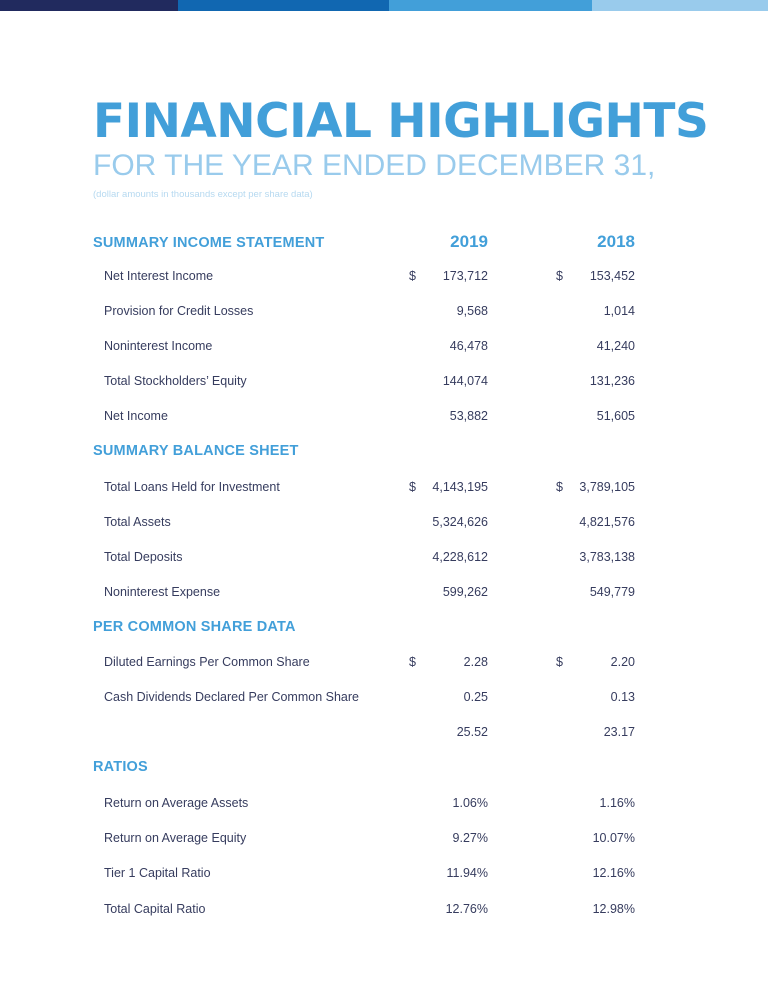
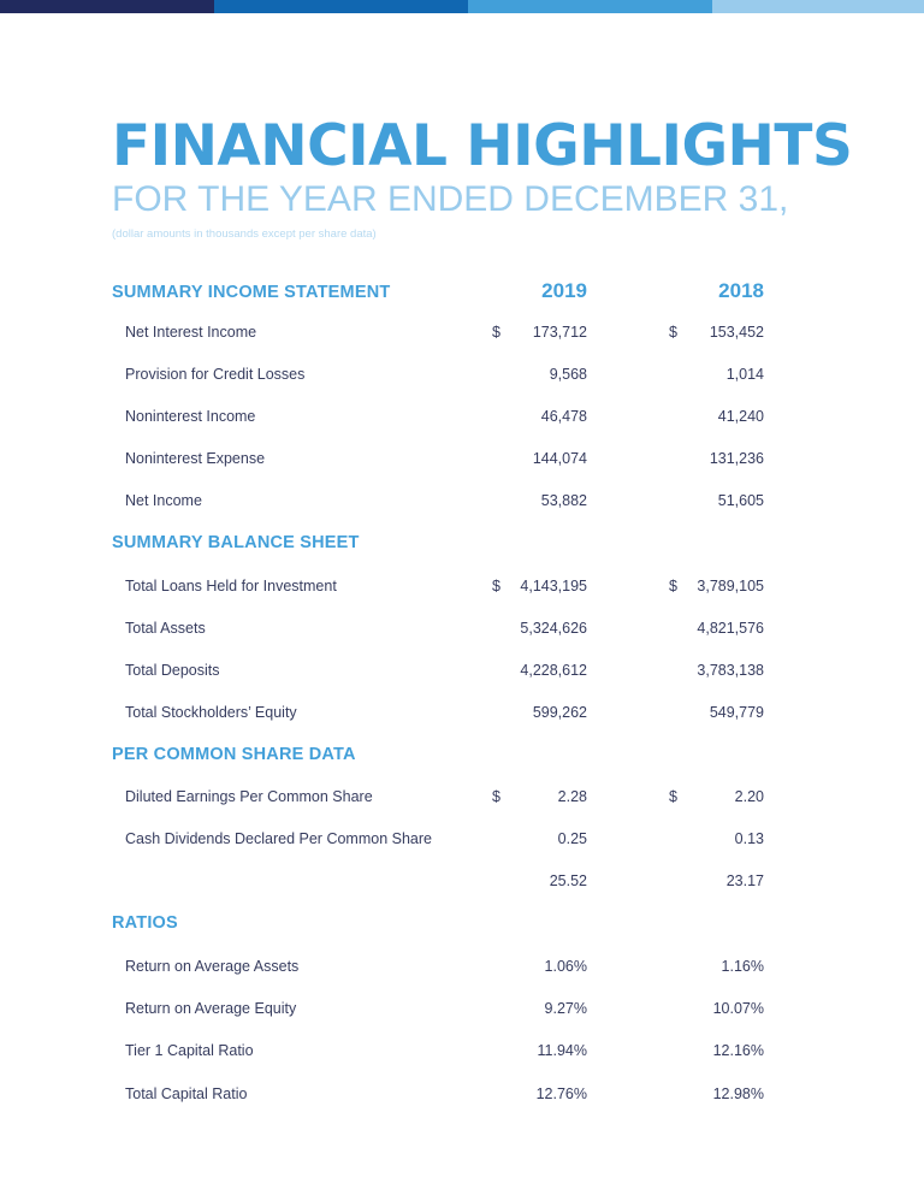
  FINANCIAL HIGHLIGHTS
  FOR THE YEAR ENDED DECEMBER 31,
  (dollar amounts in thousands except per share data)
  2019
  2018
  SUMMARY INCOME STATEMENT
  Net Interest Income
  $
  173,712
  $
  153,452
  Provision for Credit Losses
  9,568
  1,014
  Noninterest Income
  46,478
  41,240
- Total Stockholders’ Equity
+ Noninterest Expense
  144,074
  131,236
  Net Income
  53,882
  51,605
  SUMMARY BALANCE SHEET
  Total Loans Held for Investment
  $
  4,143,195
  $
  3,789,105
  Total Assets
  5,324,626
  4,821,576
  Total Deposits
  4,228,612
  3,783,138
- Noninterest Expense
+ Total Stockholders’ Equity
  599,262
  549,779
  PER COMMON SHARE DATA
  Diluted Earnings Per Common Share
  $
  2.28
  $
  2.20
  Cash Dividends Declared Per Common Share
  0.25
  0.13
  25.52
  23.17
  RATIOS
  Return on Average Assets
  1.06%
  1.16%
  Return on Average Equity
  9.27%
  10.07%
  Tier 1 Capital Ratio
  11.94%
  12.16%
  Total Capital Ratio
  12.76%
  12.98%
